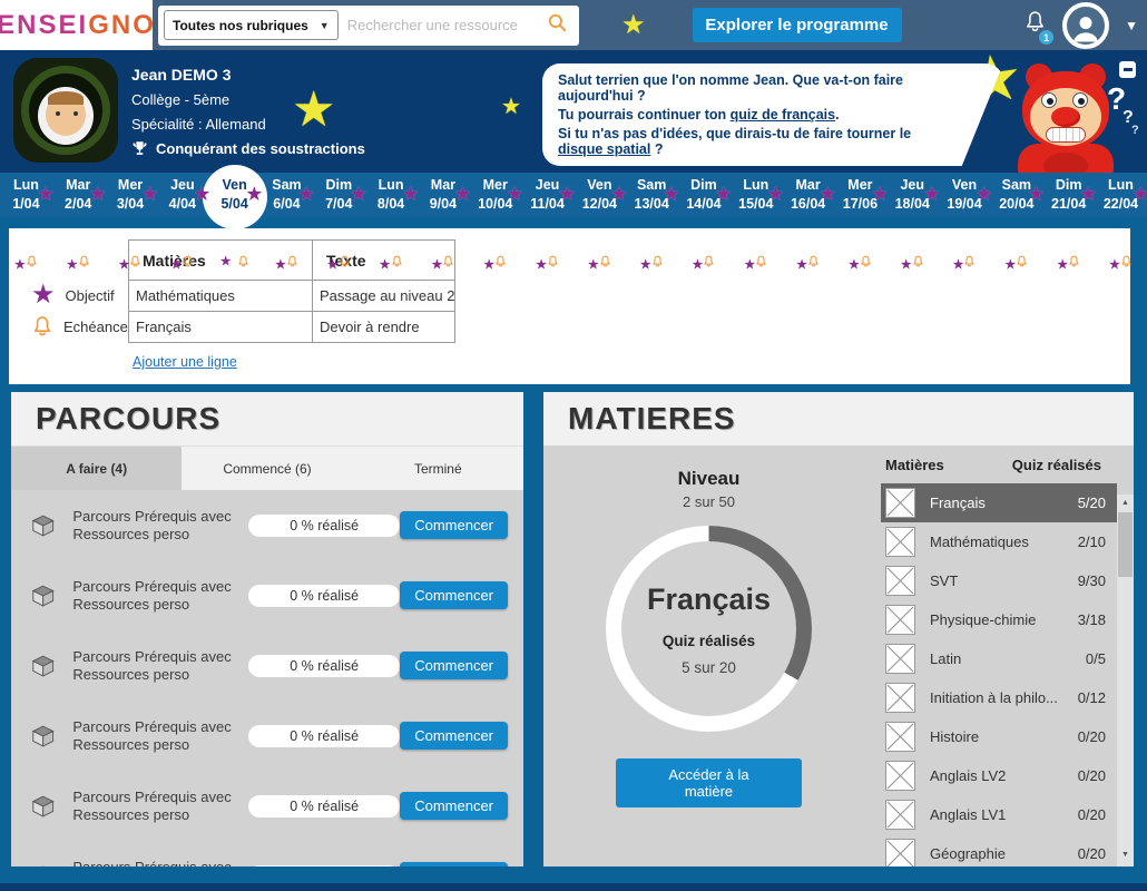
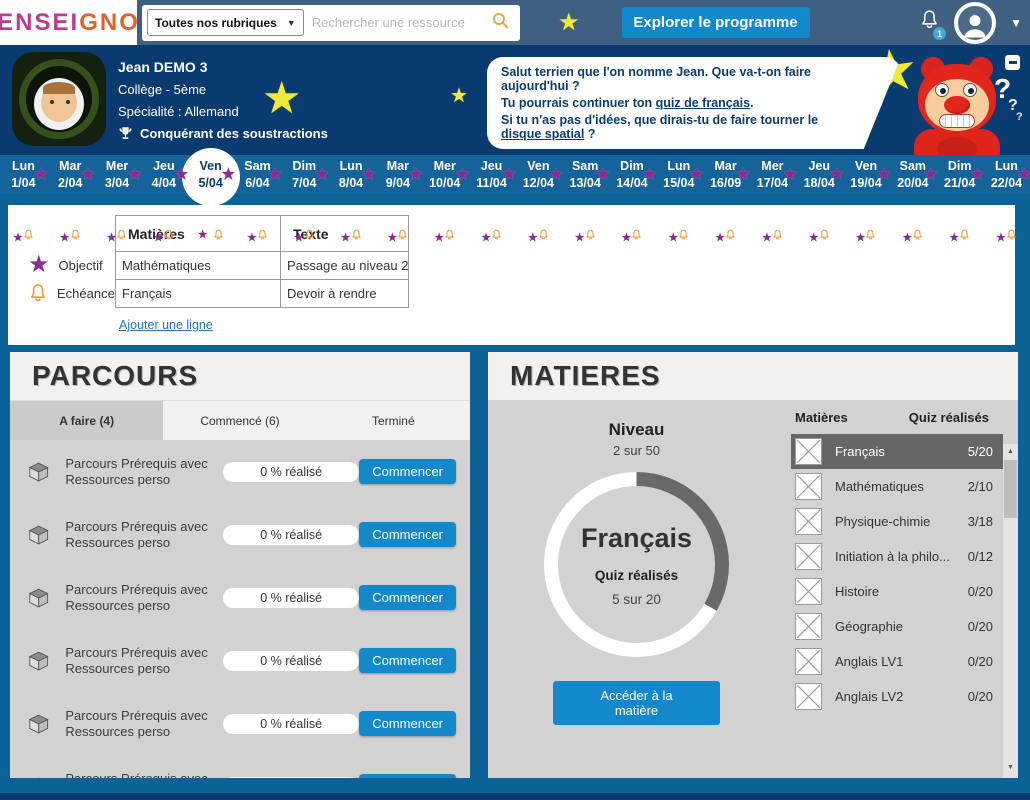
  ENSEIGNO
  Toutes nos rubriques
  ▼
  Rechercher une ressource
  ★
  Explorer le programme
  1
  ▼
  Jean DEMO 3
  Collège - 5ème
  Spécialité : Allemand
  Conquérant des soustractions
  ★
  ★
  Salut terrien que l'on nomme Jean. Que va-t-on faire aujourd'hui ?
  Tu pourrais continuer ton quiz de français.
  Si tu n'as pas d'idées, que dirais-tu de faire tourner le disque spatial ?
  ?
  ?
  ?
  ★
  Lun
  1/04
  ★
  ★
  Mar
  2/04
  ★
  ★
  Mer
  3/04
  ★
  ★
  Jeu
  4/04
  ★
  ★
  Ven
  5/04
  ★
  ★
  Sam
  6/04
  ★
  ★
  Dim
  7/04
  ★
  ★
  Lun
  8/04
  ★
  ★
  Mar
  9/04
  ★
  ★
  Mer
  10/04
  ★
  ★
  Jeu
  11/04
  ★
  ★
  Ven
  12/04
  ★
  ★
  Sam
  13/04
  ★
  ★
  Dim
  14/04
  ★
  ★
  Lun
  15/04
  ★
  ★
  Mar
- 16/04
+ 16/09
  ★
  ★
  Mer
- 17/06
+ 17/04
  ★
  ★
  Jeu
  18/04
  ★
  ★
  Ven
  19/04
  ★
  ★
  Sam
  20/04
  ★
  ★
  Dim
  21/04
  ★
  ★
  Lun
  22/04
  ★
  ★
  Objectif
  Echéance
  Matièes	Tete
  Mathématiques	Passage au niveau 2
  Français	Devoir à rendre
  Ajouter une ligne
  PARCOURS
  A faire (4)
  Commencé (6)
  Terminé
  Parcours Prérequis avec Ressources perso
  0 % réalisé
  Commencer
  Parcours Prérequis avec Ressources perso
  0 % réalisé
  Commencer
  Parcours Prérequis avec Ressources perso
  0 % réalisé
  Commencer
  Parcours Prérequis avec Ressources perso
  0 % réalisé
  Commencer
  Parcours Prérequis avec Ressources perso
  0 % réalisé
  Commencer
  MATIERES
  Niveau
  2 sur 50
  Français
  Quiz réalisés
  5 sur 20
  Accéder à la matière
  Matières
  Quiz réalisés
  Français
  5/20
  Mathématiques
  2/10
- SVT
- 9/30
  Physique-chimie
  3/18
- Latin
- 0/5
  Initiation à la philo...
  0/12
  Histoire
  0/20
- Anglais LV2
+ Géographie
  0/20
  Anglais LV1
  0/20
- Géographie
+ Anglais LV2
  0/20
